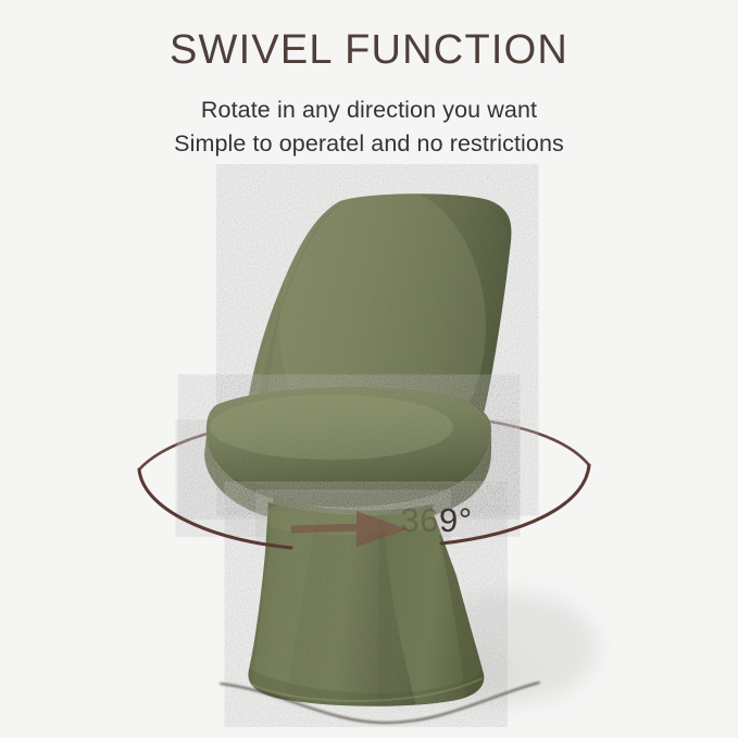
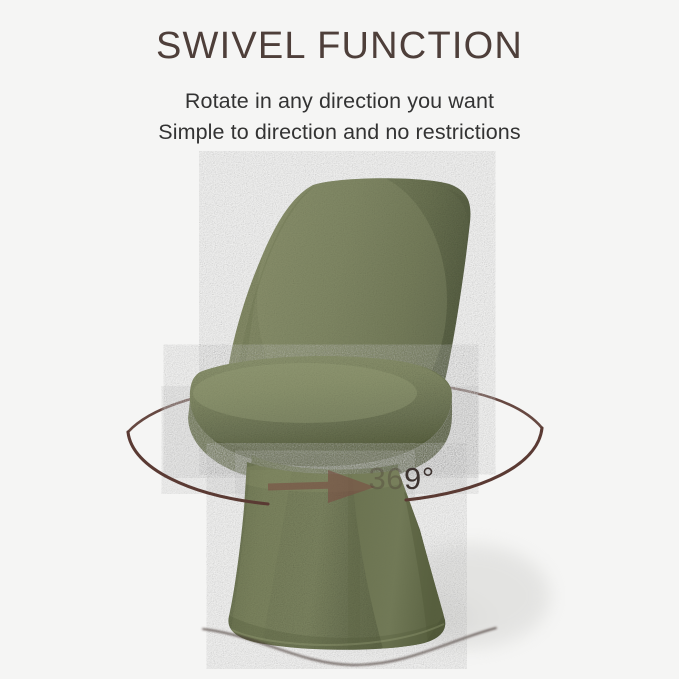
  36
  9°
  SWIVEL FUNCTION
  Rotate in any direction you want
- Simple to operatel and no restrictions
+ Simple to direction and no restrictions
